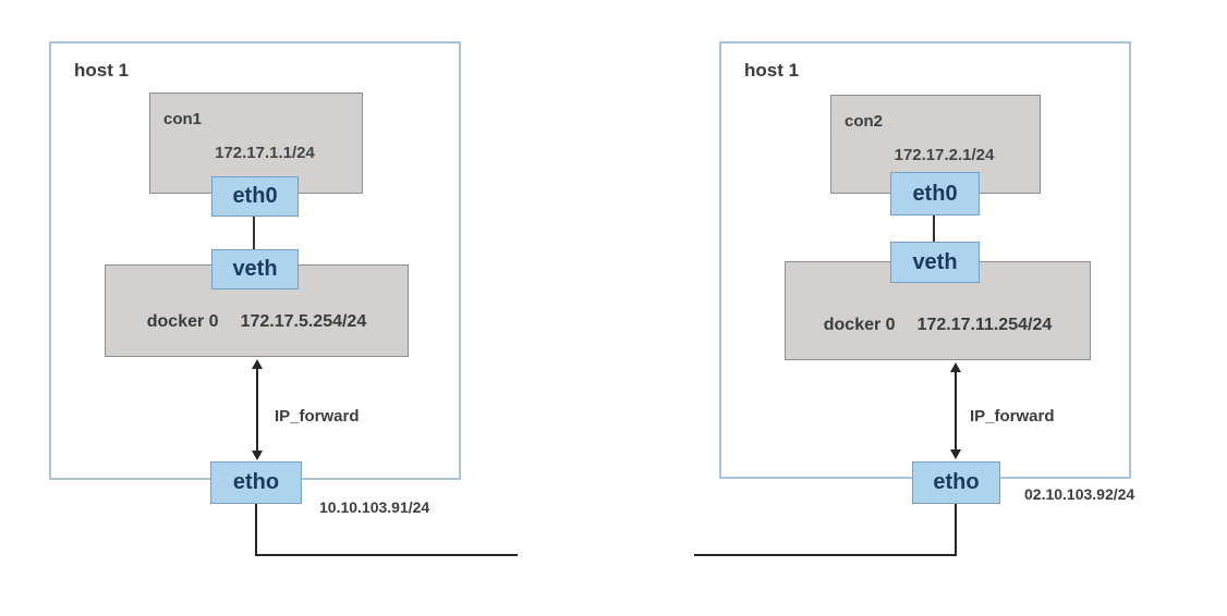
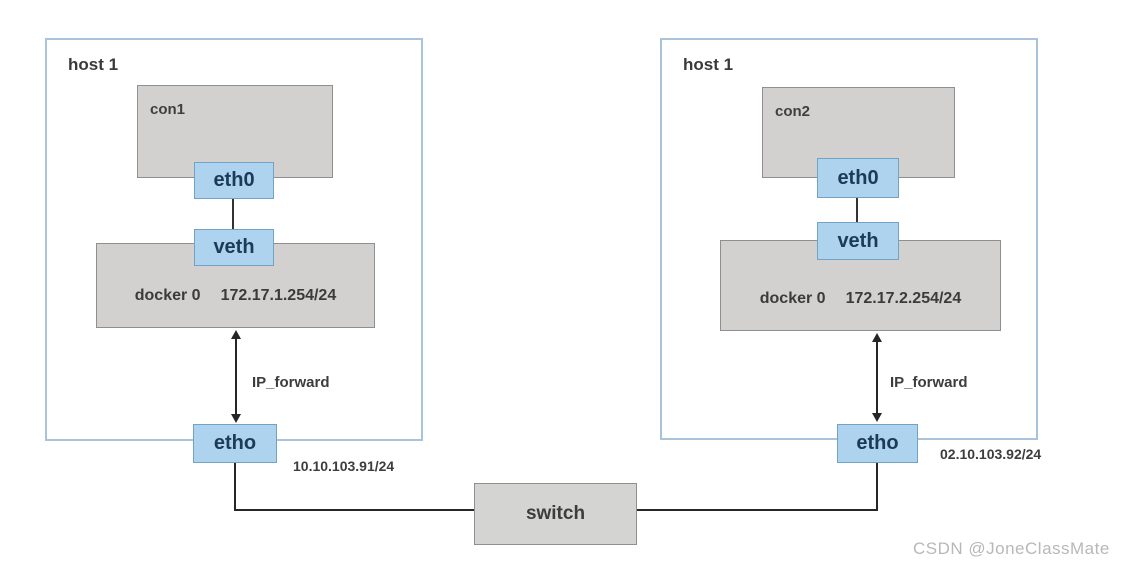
  host 1
  con1
- 172.17.1.1/24
  eth0
  veth
  docker 0
- 172.17.5.254/24
+ 172.17.1.254/24
  IP_forward
  etho
  10.10.103.91/24
+ switch
  host 1
  con2
- 172.17.2.1/24
  eth0
  veth
  docker 0
- 172.17.11.254/24
+ 172.17.2.254/24
  IP_forward
  etho
  02.10.103.92/24
+ CSDN @JoneClassMate
